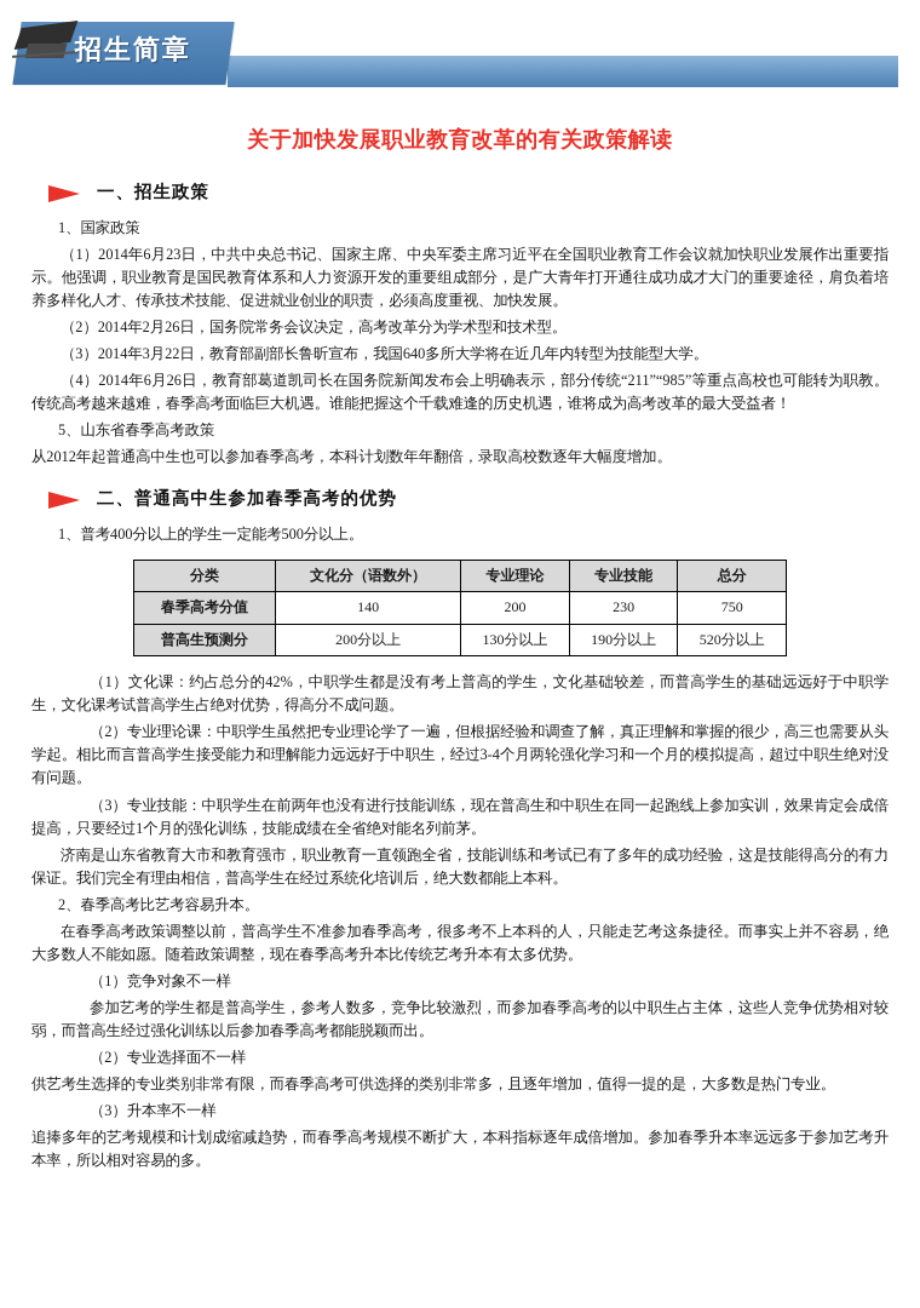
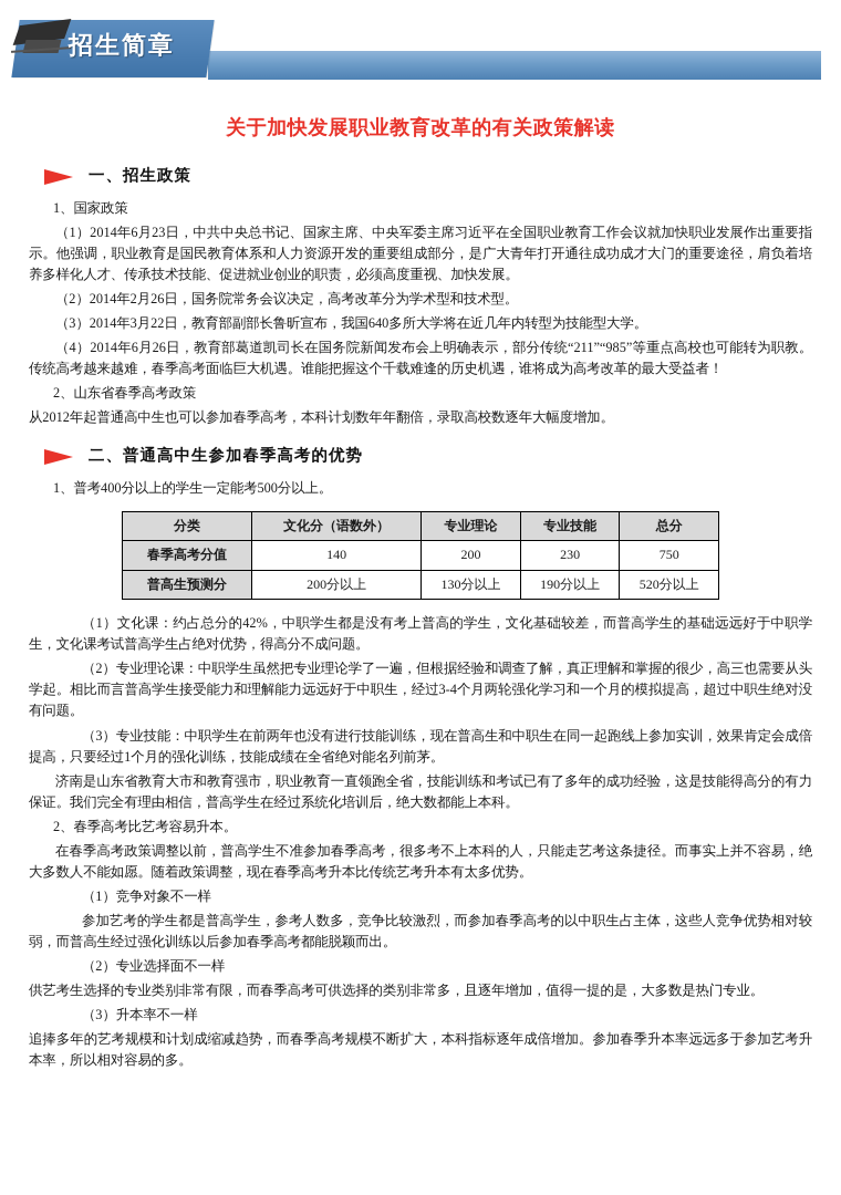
  招生简章
  关于加快发展职业教育改革的有关政策解读
  一、招生政策
  1、国家政策
  （1）2014年6月23日，中共中央总书记、国家主席、中央军委主席习近平在全国职业教育工作会议就加快职业发展作出重要指示。他强调，职业教育是国民教育体系和人力资源开发的重要组成部分，是广大青年打开通往成功成才大门的重要途径，肩负着培养多样化人才、传承技术技能、促进就业创业的职责，必须高度重视、加快发展。
  （2）2014年2月26日，国务院常务会议决定，高考改革分为学术型和技术型。
  （3）2014年3月22日，教育部副部长鲁昕宣布，我国640多所大学将在近几年内转型为技能型大学。
  （4）2014年6月26日，教育部葛道凯司长在国务院新闻发布会上明确表示，部分传统“211”“985”等重点高校也可能转为职教。传统高考越来越难，春季高考面临巨大机遇。谁能把握这个千载难逢的历史机遇，谁将成为高考改革的最大受益者！
- 5、山东省春季高考政策
+ 2、山东省春季高考政策
  从2012年起普通高中生也可以参加春季高考，本科计划数年年翻倍，录取高校数逐年大幅度增加。
  二、普通高中生参加春季高考的优势
  1、普考400分以上的学生一定能考500分以上。
  分类	文化分（语数外）	专业理论	专业技能	总分
  春季高考分值	140	200	230	750
  普高生预测分	200分以上	130分以上	190分以上	520分以上
  （1）文化课：约占总分的42%，中职学生都是没有考上普高的学生，文化基础较差，而普高学生的基础远远好于中职学生，文化课考试普高学生占绝对优势，得高分不成问题。
  （2）专业理论课：中职学生虽然把专业理论学了一遍，但根据经验和调查了解，真正理解和掌握的很少，高三也需要从头学起。相比而言普高学生接受能力和理解能力远远好于中职生，经过3-4个月两轮强化学习和一个月的模拟提高，超过中职生绝对没有问题。
  （3）专业技能：中职学生在前两年也没有进行技能训练，现在普高生和中职生在同一起跑线上参加实训，效果肯定会成倍提高，只要经过1个月的强化训练，技能成绩在全省绝对能名列前茅。
  济南是山东省教育大市和教育强市，职业教育一直领跑全省，技能训练和考试已有了多年的成功经验，这是技能得高分的有力保证。我们完全有理由相信，普高学生在经过系统化培训后，绝大数都能上本科。
  2、春季高考比艺考容易升本。
  在春季高考政策调整以前，普高学生不准参加春季高考，很多考不上本科的人，只能走艺考这条捷径。而事实上并不容易，绝大多数人不能如愿。随着政策调整，现在春季高考升本比传统艺考升本有太多优势。
  （1）竞争对象不一样
  参加艺考的学生都是普高学生，参考人数多，竞争比较激烈，而参加春季高考的以中职生占主体，这些人竞争优势相对较弱，而普高生经过强化训练以后参加春季高考都能脱颖而出。
  （2）专业选择面不一样
  供艺考生选择的专业类别非常有限，而春季高考可供选择的类别非常多，且逐年增加，值得一提的是，大多数是热门专业。
  （3）升本率不一样
  追捧多年的艺考规模和计划成缩减趋势，而春季高考规模不断扩大，本科指标逐年成倍增加。参加春季升本率远远多于参加艺考升本率，所以相对容易的多。
